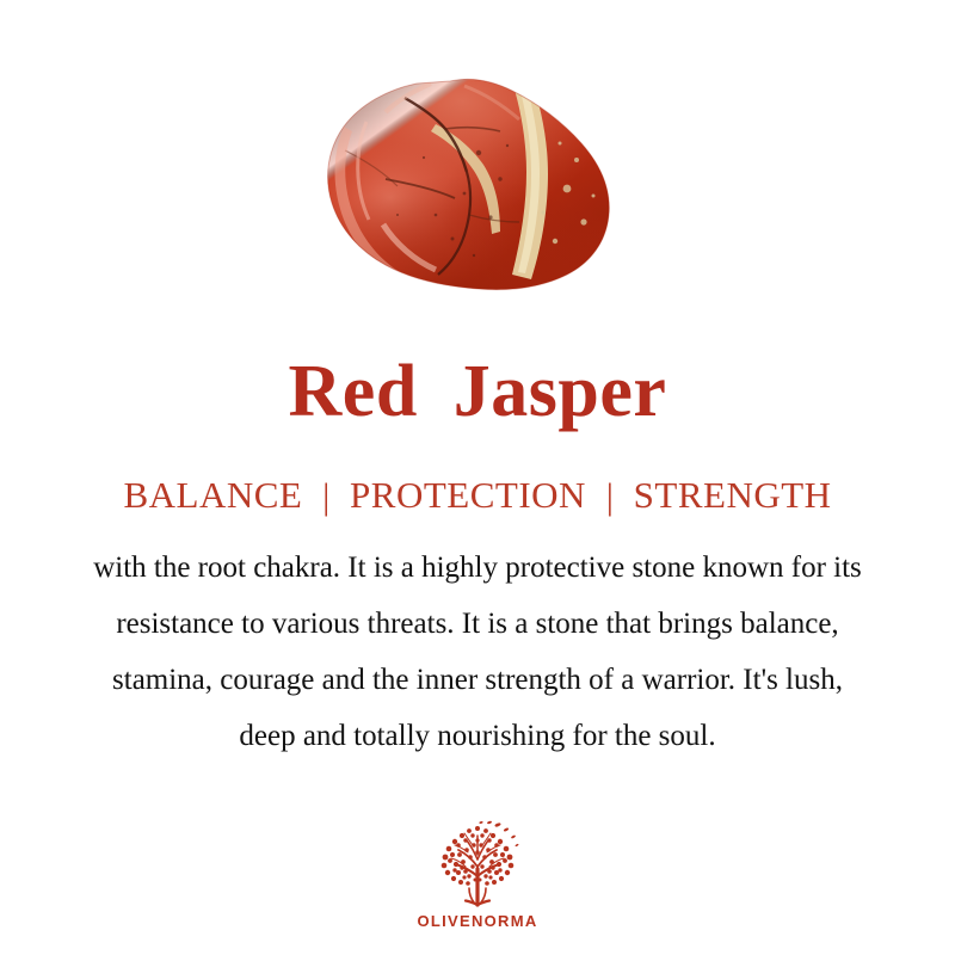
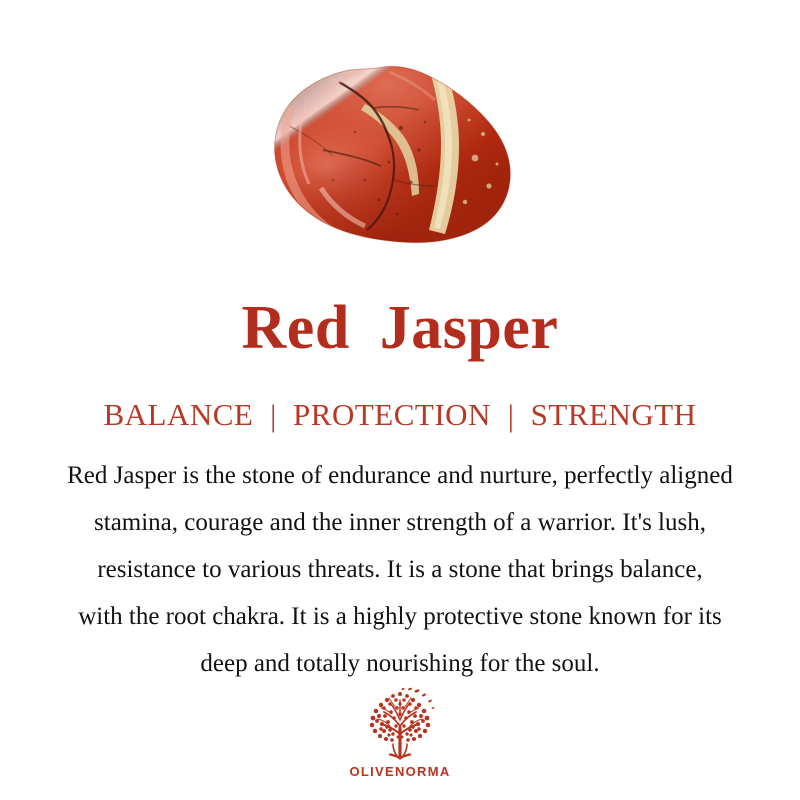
  Red Jasper
  BALANCE | PROTECTION | STRENGTH
+ Red Jasper is the stone of endurance and nurture, perfectly aligned
- with the root chakra. It is a highly protective stone known for its
+ stamina, courage and the inner strength of a warrior. It's lush,
  resistance to various threats. It is a stone that brings balance,
- stamina, courage and the inner strength of a warrior. It's lush,
+ with the root chakra. It is a highly protective stone known for its
  deep and totally nourishing for the soul.
  OLIVENORMA
